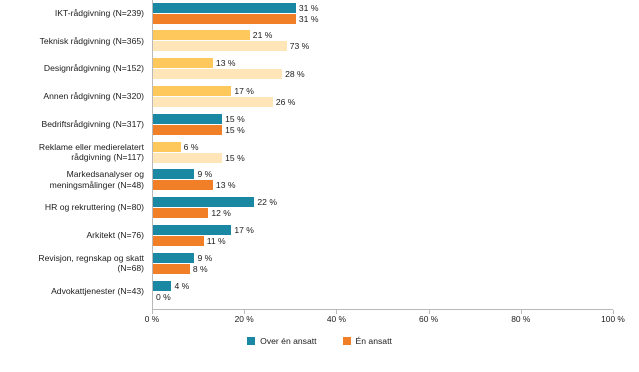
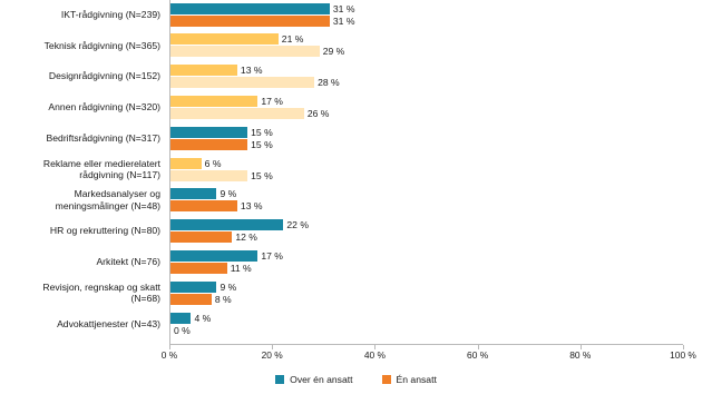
  IKT-rådgivning (N=239)
  Teknisk rådgivning (N=365)
  Designrådgivning (N=152)
  Annen rådgivning (N=320)
  Bedriftsrådgivning (N=317)
  Reklame eller medierelatert
  rådgivning (N=117)
  Markedsanalyser og
  meningsmålinger (N=48)
  HR og rekruttering (N=80)
  Arkitekt (N=76)
  Revisjon, regnskap og skatt
  (N=68)
  Advokattjenester (N=43)
  0 %
  20 %
  40 %
  60 %
  80 %
  100 %
  31 %
  31 %
  21 %
- 73 %
+ 29 %
  13 %
  28 %
  17 %
  26 %
  15 %
  15 %
  6 %
  15 %
  9 %
  13 %
  22 %
  12 %
  17 %
  11 %
  9 %
  8 %
  4 %
  0 %
  Over én ansatt
  Én ansatt
